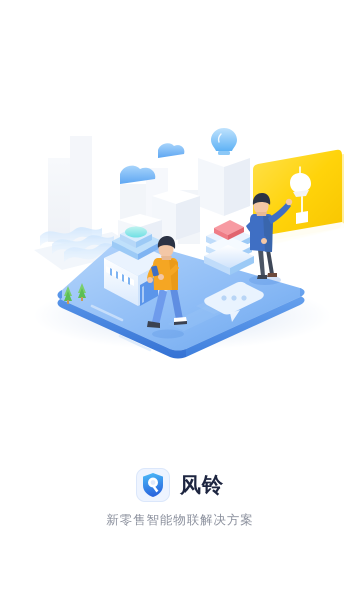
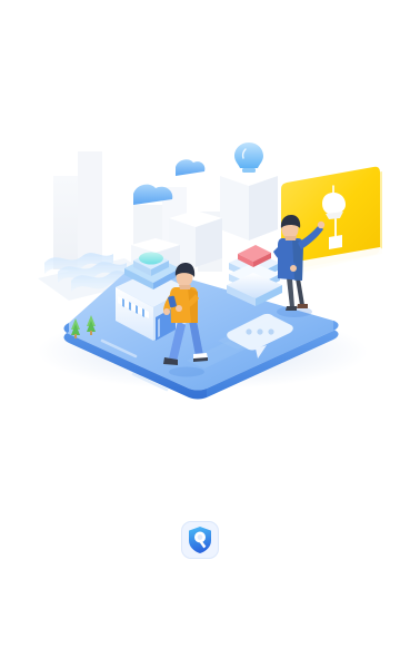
- 风铃
- 新零售智能物联解决方案
